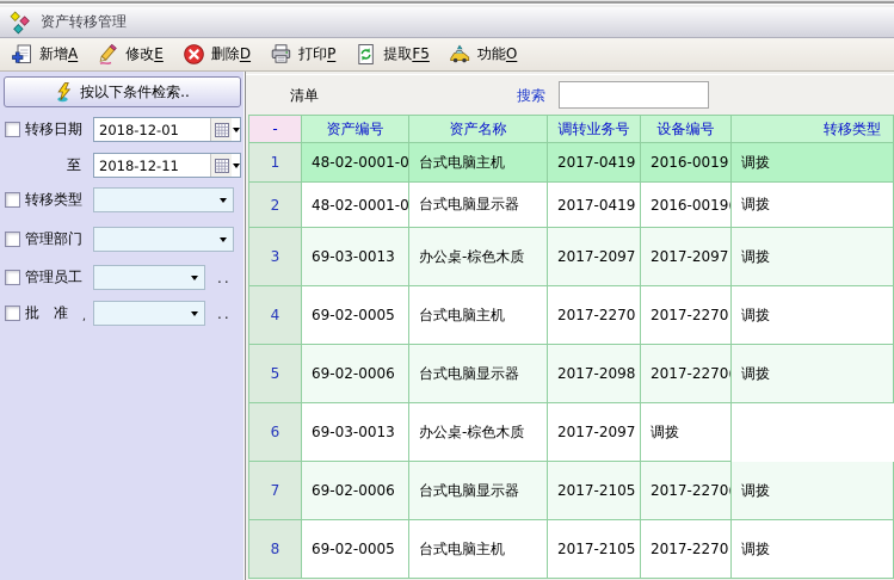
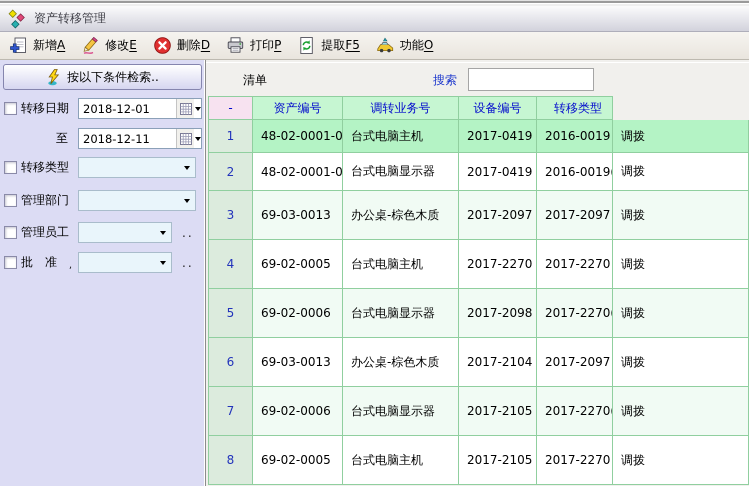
  资产转移管理
  新增A
  修改E
  删除D
  打印P
  提取F5
  功能O
  按以下条件检索..
  转移日期
  2018-12-01
  至
  2018-12-11
  转移类型
  管理部门
  管理员工
  ..
  批 准
  ,
  ..
  清单
  搜索
  -
  资产编号
- 资产名称
  调转业务号
  设备编号
  转移类型
  1
  48-02-0001-0
  台式电脑主机
  2017-0419
  2016-0019
  调拨
  2
  48-02-0001-0
  台式电脑显示器
  2017-0419
  2016-0019(
  调拨
  3
  69-03-0013
  办公桌-棕色木质
  2017-2097
  2017-2097
  调拨
  4
  69-02-0005
  台式电脑主机
  2017-2270
  2017-2270
  调拨
  5
  69-02-0006
  台式电脑显示器
  2017-2098
  2017-2270
  调拨
  6
  69-03-0013
  办公桌-棕色木质
+ 2017-2104
  2017-2097
  调拨
  7
  69-02-0006
  台式电脑显示器
  2017-2105
  2017-2270
  调拨
  8
  69-02-0005
  台式电脑主机
  2017-2105
  2017-2270
  调拨
